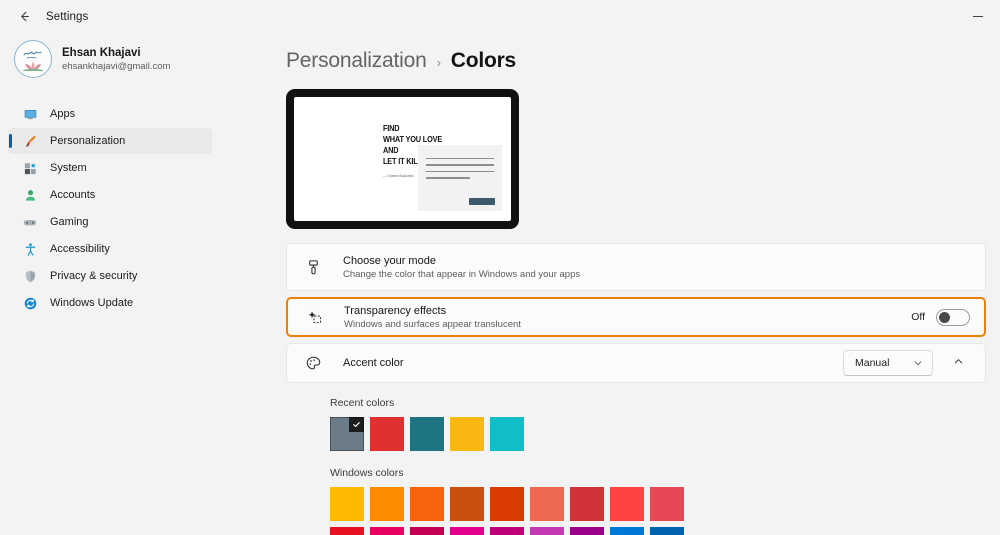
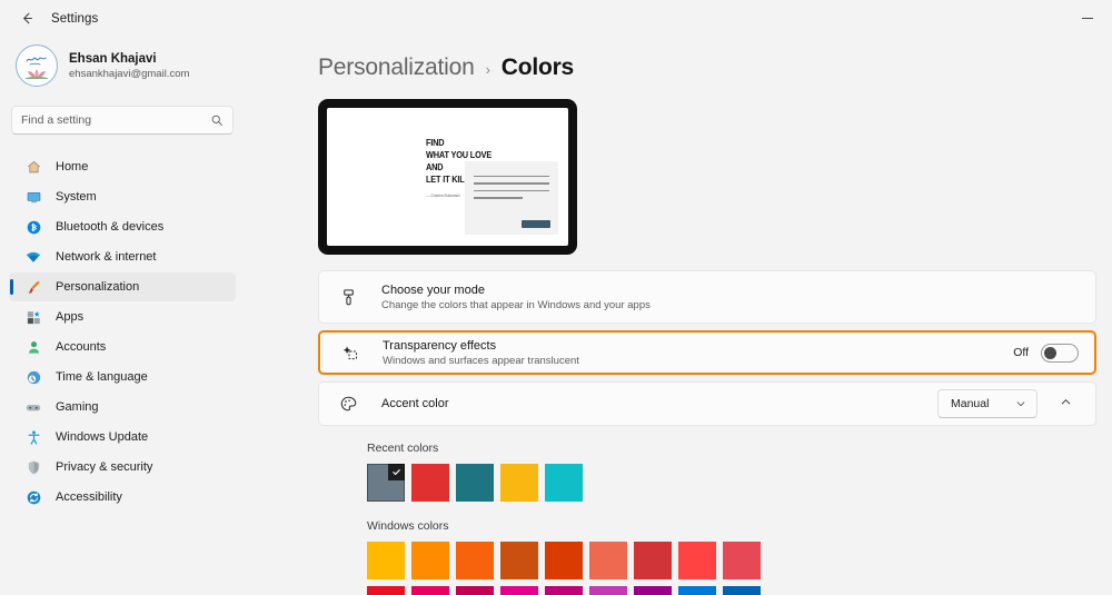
  Settings
  Ehsan Khajavi
  ehsankhajavi@gmail.com
+ Find a setting
+ Home
- Apps
+ System
+ Bluetooth & devices
+ Network & internet
  Personalization
- System
+ Apps
  Accounts
+ Time & language
  Gaming
- Accessibility
+ Windows Update
  Privacy & security
- Windows Update
+ Accessibility
  Personalization
  ›
  Colors
  FIND
  WHAT YOU LOVE
  AND
  Choose your mode
- Change the color that appear in Windows and your apps
+ Change the colors that appear in Windows and your apps
  Transparency effects
  Windows and surfaces appear translucent
  Off
  Accent color
  Manual
  Recent colors
  Windows colors
